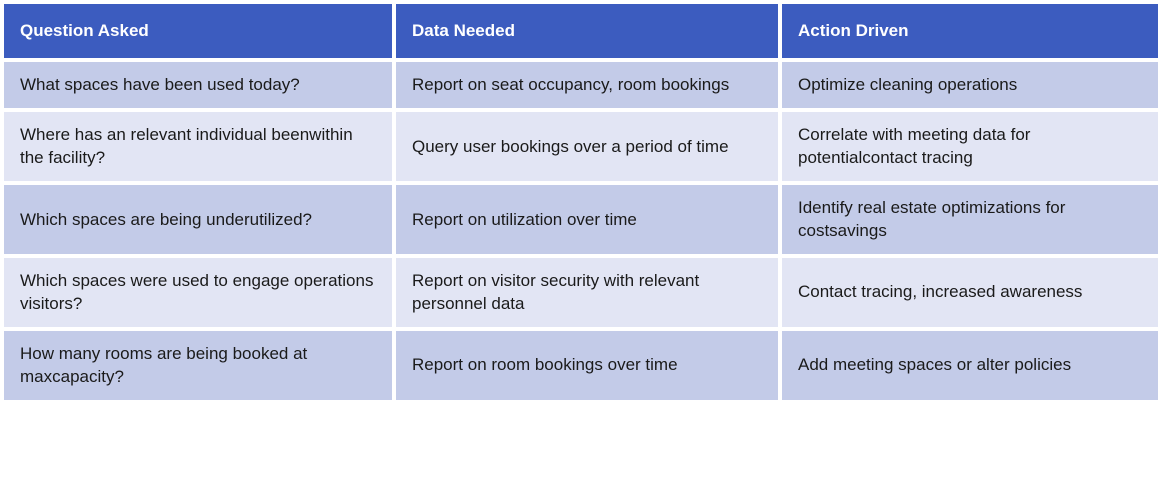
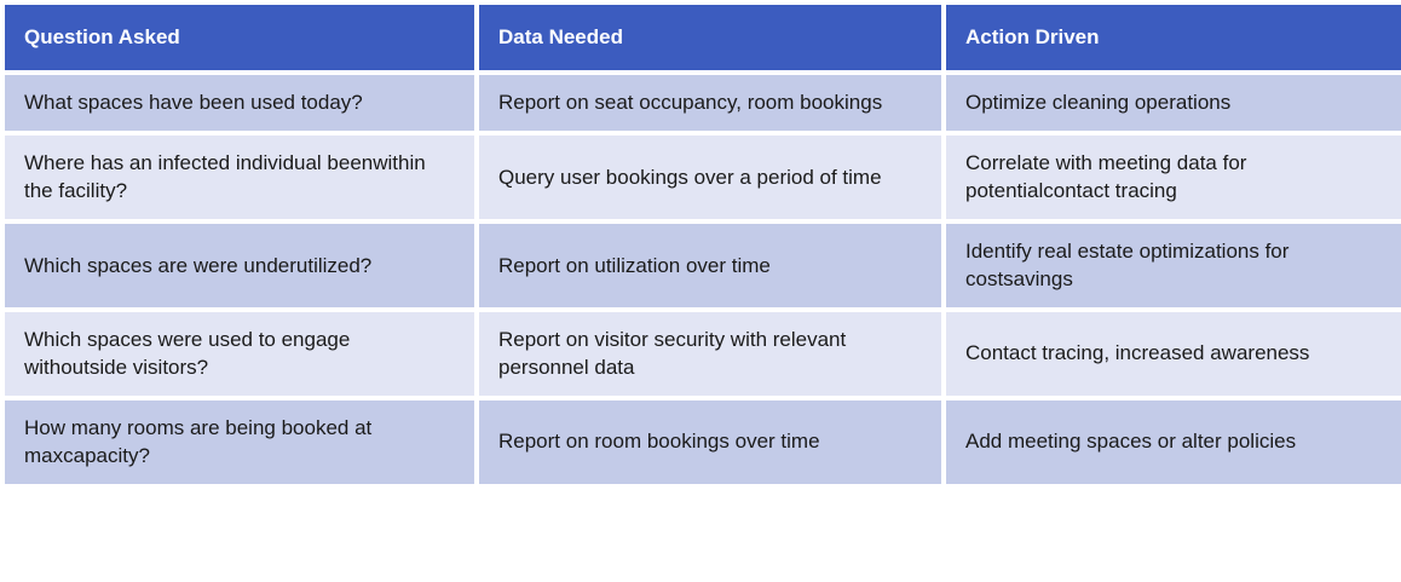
  Question Asked	Data Needed	Action Driven
  What spaces have been used today?	Report on seat occupancy, room bookings	Optimize cleaning operations
- Where has an relevant individual beenwithin the facility?	Query user bookings over a period of time	Correlate with meeting data for potentialcontact tracing
+ Where has an infected individual beenwithin the facility?	Query user bookings over a period of time	Correlate with meeting data for potentialcontact tracing
- Which spaces are being underutilized?	Report on utilization over time	Identify real estate optimizations for costsavings
+ Which spaces are were underutilized?	Report on utilization over time	Identify real estate optimizations for costsavings
- Which spaces were used to engage operations visitors?	Report on visitor security with relevant personnel data	Contact tracing, increased awareness
+ Which spaces were used to engage withoutside visitors?	Report on visitor security with relevant personnel data	Contact tracing, increased awareness
  How many rooms are being booked at maxcapacity?	Report on room bookings over time	Add meeting spaces or alter policies
